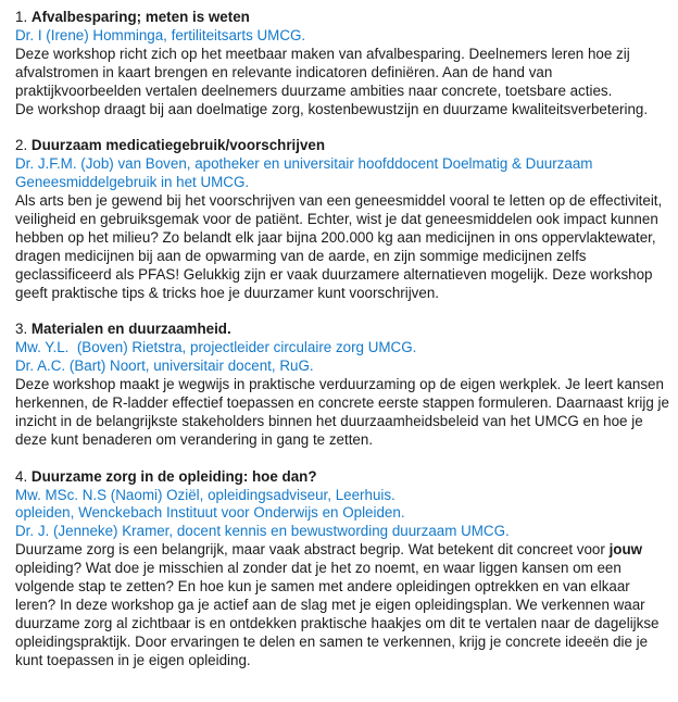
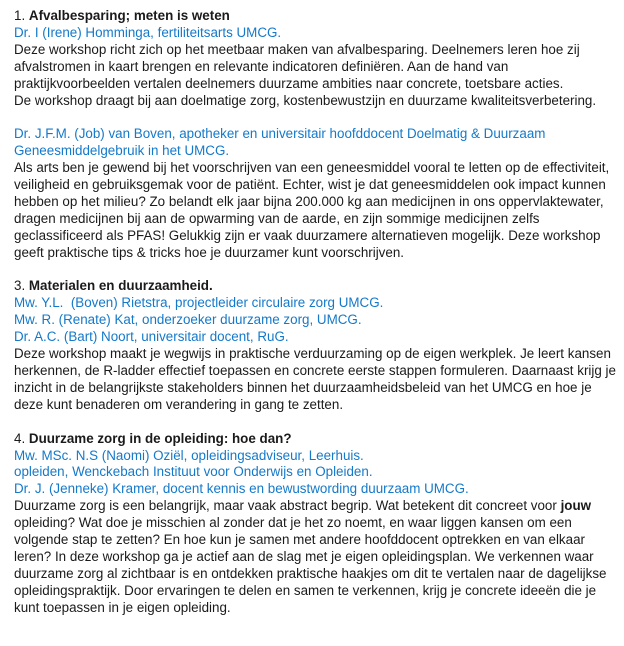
  1. Afvalbesparing; meten is weten
  Dr. I (Irene) Homminga, fertiliteitsarts UMCG.
  Deze workshop richt zich op het meetbaar maken van afvalbesparing. Deelnemers leren hoe zij afvalstromen in kaart brengen en relevante indicatoren definiëren. Aan de hand van praktijkvoorbeelden vertalen deelnemers duurzame ambities naar concrete, toetsbare acties.
  De workshop draagt bij aan doelmatige zorg, kostenbewustzijn en duurzame kwaliteitsverbetering.
- 2. Duurzaam medicatiegebruik/voorschrijven
  Dr. J.F.M. (Job) van Boven, apotheker en universitair hoofddocent Doelmatig & Duurzaam Geneesmiddelgebruik in het UMCG.
  Als arts ben je gewend bij het voorschrijven van een geneesmiddel vooral te letten op de effectiviteit, veiligheid en gebruiksgemak voor de patiënt. Echter, wist je dat geneesmiddelen ook impact kunnen hebben op het milieu? Zo belandt elk jaar bijna 200.000 kg aan medicijnen in ons oppervlaktewater, dragen medicijnen bij aan de opwarming van de aarde, en zijn sommige medicijnen zelfs geclassificeerd als PFAS! Gelukkig zijn er vaak duurzamere alternatieven mogelijk. Deze workshop geeft praktische tips & tricks hoe je duurzamer kunt voorschrijven.
  3. Materialen en duurzaamheid.
  Mw. Y.L. (Boven) Rietstra, projectleider circulaire zorg UMCG.
+ Mw. R. (Renate) Kat, onderzoeker duurzame zorg, UMCG.
  Dr. A.C. (Bart) Noort, universitair docent, RuG.
  Deze workshop maakt je wegwijs in praktische verduurzaming op de eigen werkplek. Je leert kansen herkennen, de R-ladder effectief toepassen en concrete eerste stappen formuleren. Daarnaast krijg je inzicht in de belangrijkste stakeholders binnen het duurzaamheidsbeleid van het UMCG en hoe je deze kunt benaderen om verandering in gang te zetten.
  4. Duurzame zorg in de opleiding: hoe dan?
  Mw. MSc. N.S (Naomi) Oziël, opleidingsadviseur, Leerhuis.
  opleiden, Wenckebach Instituut voor Onderwijs en Opleiden.
  Dr. J. (Jenneke) Kramer, docent kennis en bewustwording duurzaam UMCG.
- Duurzame zorg is een belangrijk, maar vaak abstract begrip. Wat betekent dit concreet voor jouw opleiding? Wat doe je misschien al zonder dat je het zo noemt, en waar liggen kansen om een volgende stap te zetten? En hoe kun je samen met andere opleidingen optrekken en van elkaar leren? In deze workshop ga je actief aan de slag met je eigen opleidingsplan. We verkennen waar duurzame zorg al zichtbaar is en ontdekken praktische haakjes om dit te vertalen naar de dagelijkse opleidingspraktijk. Door ervaringen te delen en samen te verkennen, krijg je concrete ideeën die je kunt toepassen in je eigen opleiding.
+ Duurzame zorg is een belangrijk, maar vaak abstract begrip. Wat betekent dit concreet voor jouw opleiding? Wat doe je misschien al zonder dat je het zo noemt, en waar liggen kansen om een volgende stap te zetten? En hoe kun je samen met andere hoofddocent optrekken en van elkaar leren? In deze workshop ga je actief aan de slag met je eigen opleidingsplan. We verkennen waar duurzame zorg al zichtbaar is en ontdekken praktische haakjes om dit te vertalen naar de dagelijkse opleidingspraktijk. Door ervaringen te delen en samen te verkennen, krijg je concrete ideeën die je kunt toepassen in je eigen opleiding.
